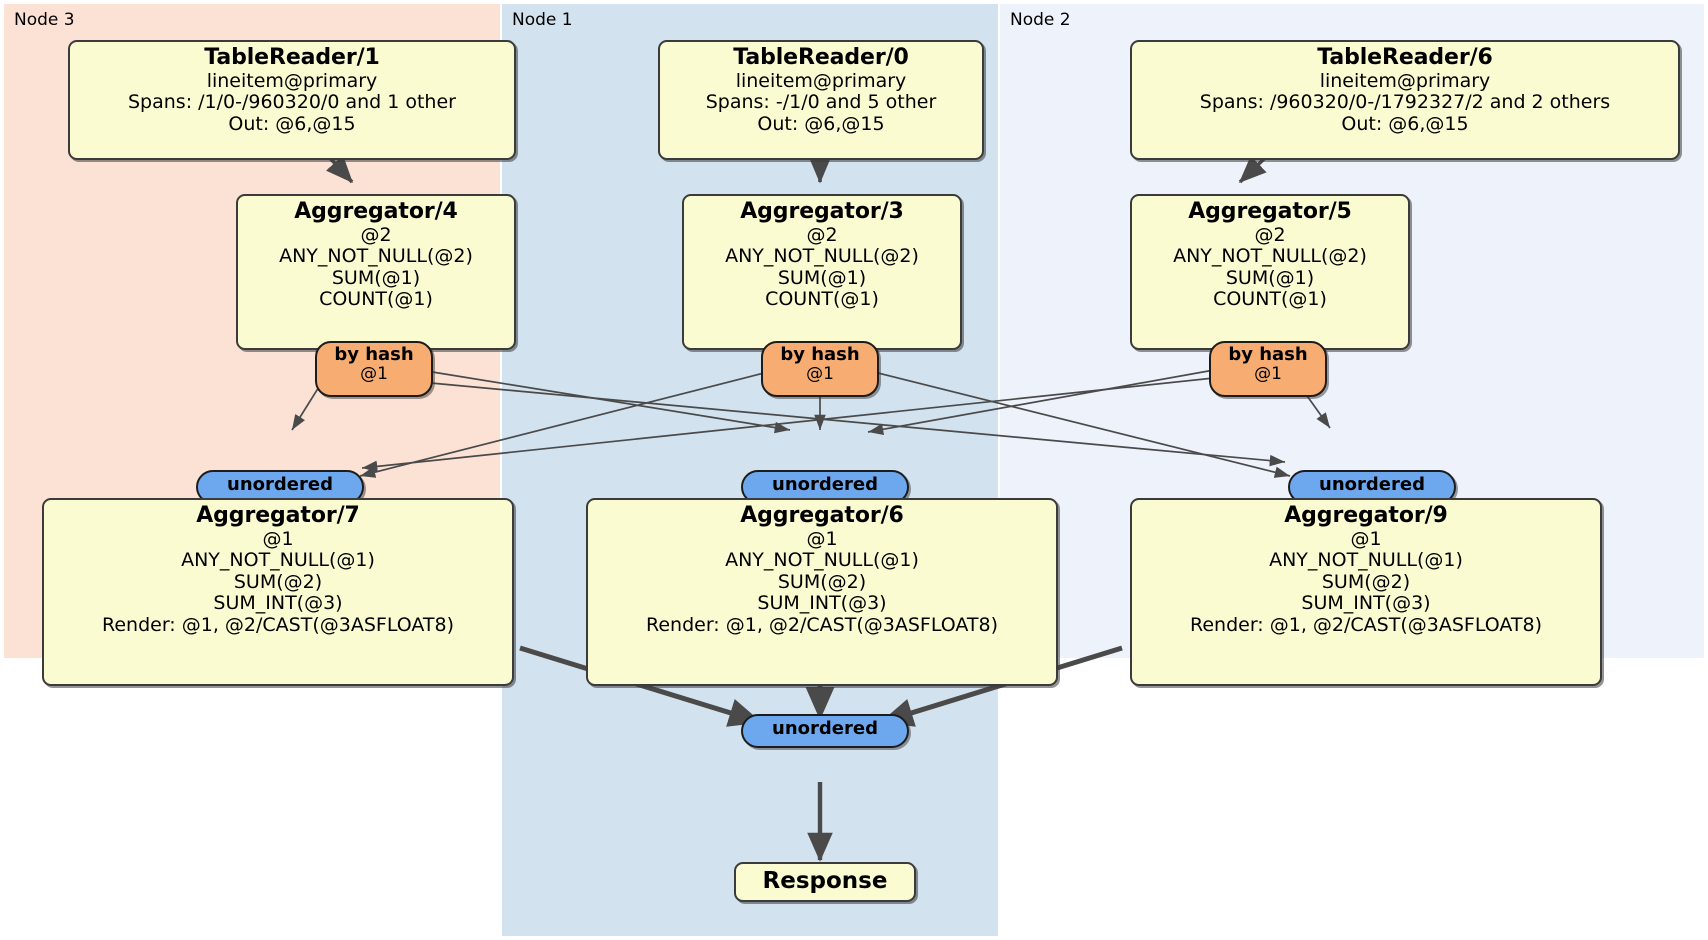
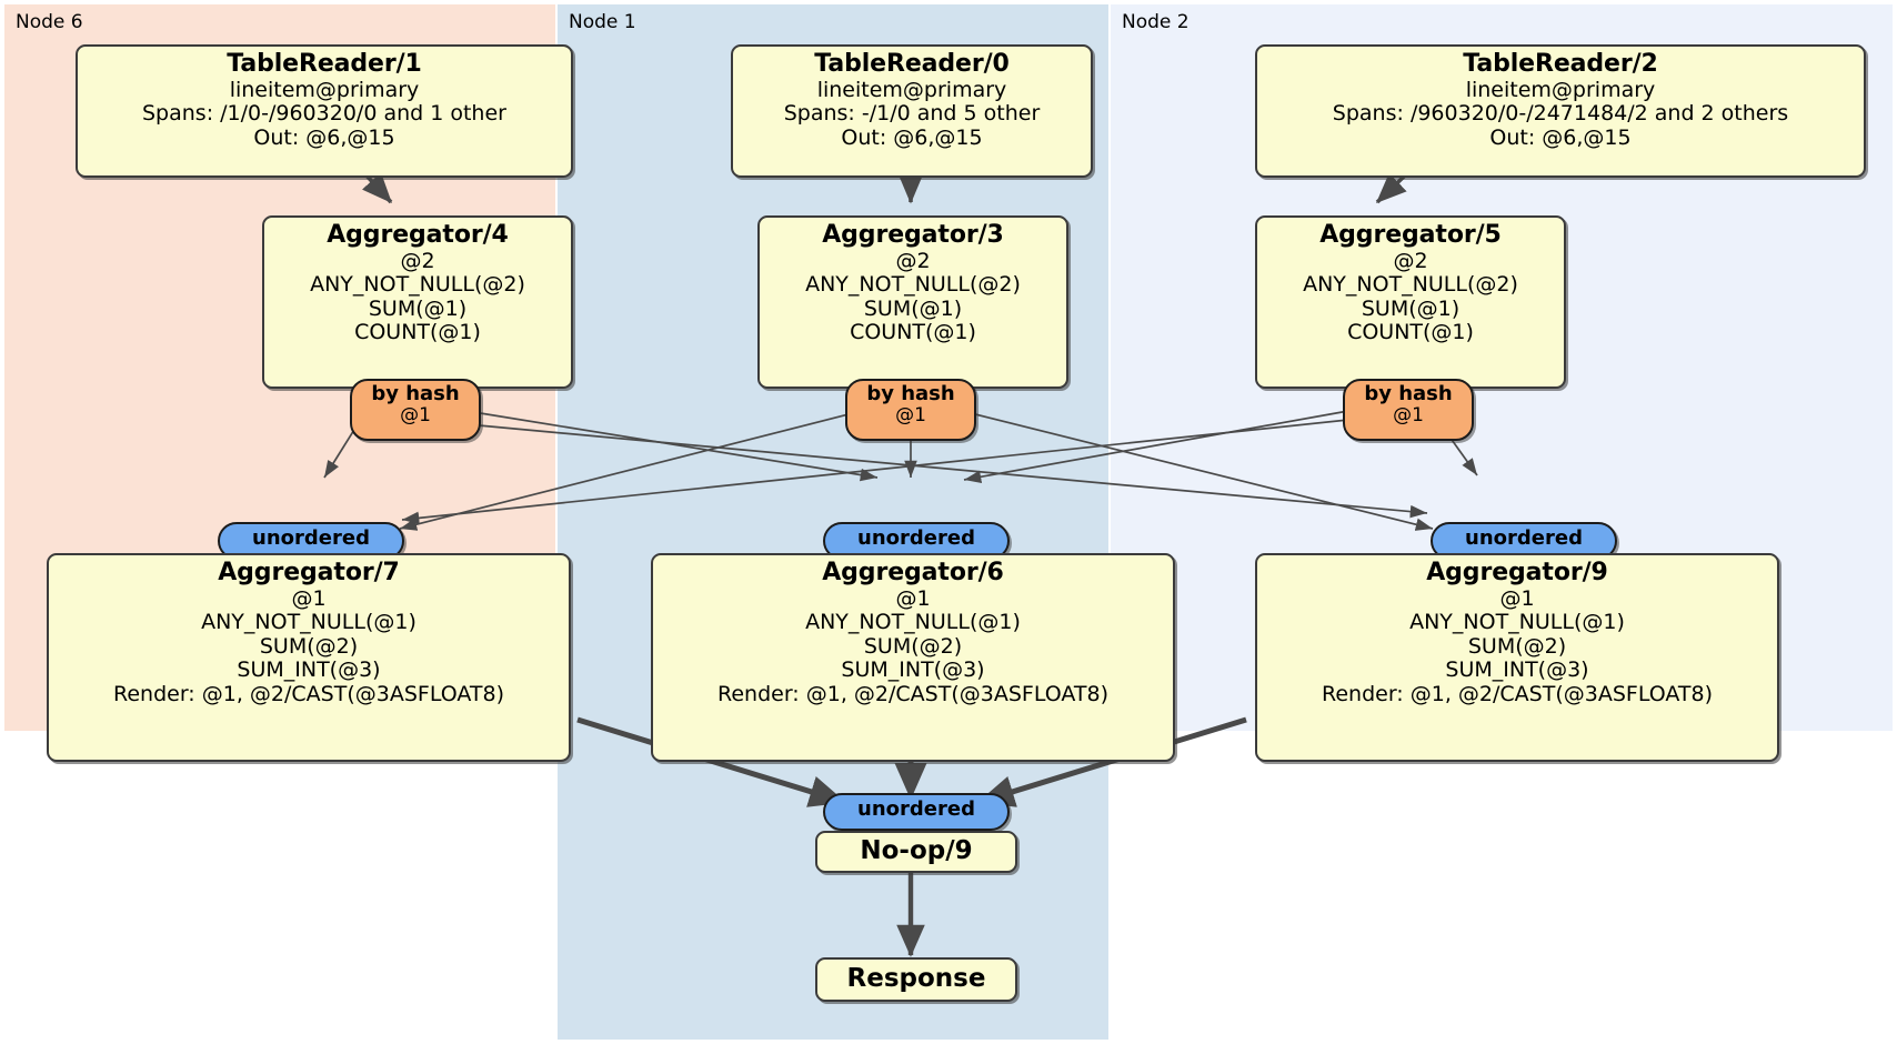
- Node 3
+ Node 6
  Node 1
  Node 2
  TableReader/1
  lineitem@primary
  Spans: /1/0-/960320/0 and 1 other
  Out: @6,@15
  TableReader/0
  lineitem@primary
  Spans: -/1/0 and 5 other
  Out: @6,@15
- TableReader/6
+ TableReader/2
  lineitem@primary
- Spans: /960320/0-/1792327/2 and 2 others
+ Spans: /960320/0-/2471484/2 and 2 others
  Out: @6,@15
  Aggregator/4
  @2
  ANY_NOT_NULL(@2)
  SUM(@1)
  COUNT(@1)
  Aggregator/3
  @2
  ANY_NOT_NULL(@2)
  SUM(@1)
  COUNT(@1)
  Aggregator/5
  @2
  ANY_NOT_NULL(@2)
  SUM(@1)
  COUNT(@1)
  by hash
  @1
  by hash
  @1
  by hash
  @1
  unordered
  unordered
  unordered
  Aggregator/7
  @1
  ANY_NOT_NULL(@1)
  SUM(@2)
  SUM_INT(@3)
  Render: @1, @2/CAST(@3ASFLOAT8)
  Aggregator/6
  @1
  ANY_NOT_NULL(@1)
  SUM(@2)
  SUM_INT(@3)
  Render: @1, @2/CAST(@3ASFLOAT8)
  Aggregator/9
  @1
  ANY_NOT_NULL(@1)
  SUM(@2)
  SUM_INT(@3)
  Render: @1, @2/CAST(@3ASFLOAT8)
  unordered
+ No-op/9
  Response
